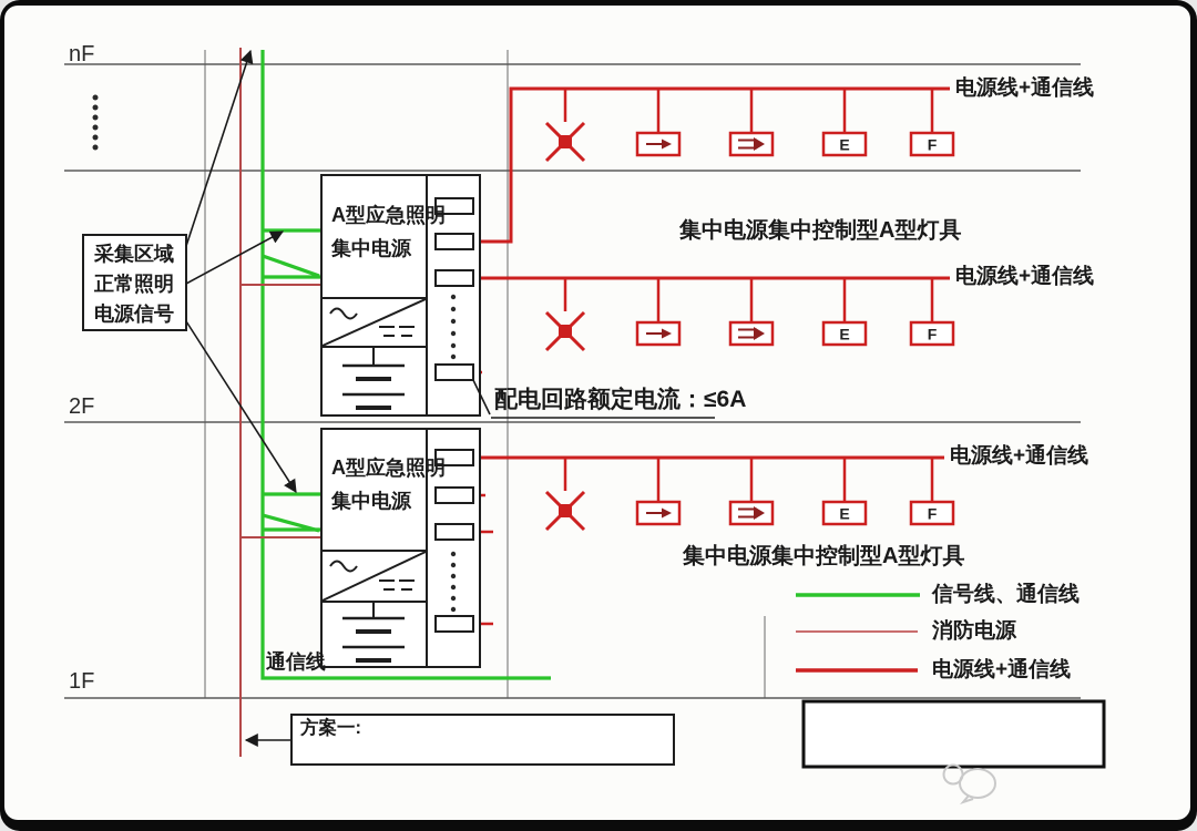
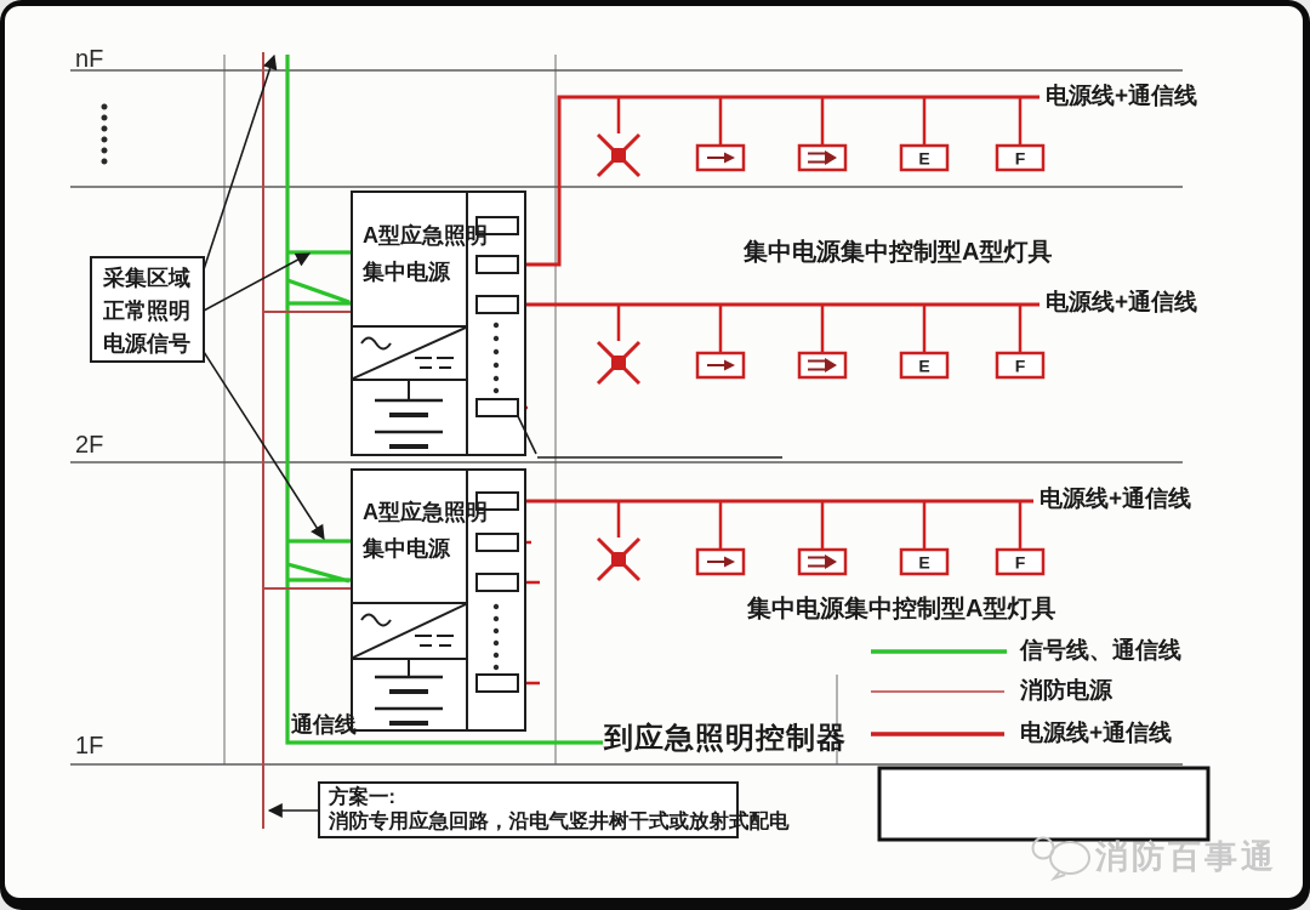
  E
  F
  E
  F
  E
  F
  nF
  2F
  1F
  采集区域
  正常照明
  电源信号
  A型应急照明
  集中电源
  A型应急照明
  集中电源
- 配电回路额定电流：≤6A
  电源线+通信线
  电源线+通信线
  电源线+通信线
  集中电源集中控制型A型灯具
  集中电源集中控制型A型灯具
  信号线、通信线
  消防电源
  电源线+通信线
  通信线
+ 到应急照明控制器
  方案一:
+ 消防专用应急回路，沿电气竖井树干式或放射式配电
+ 消防百事通
